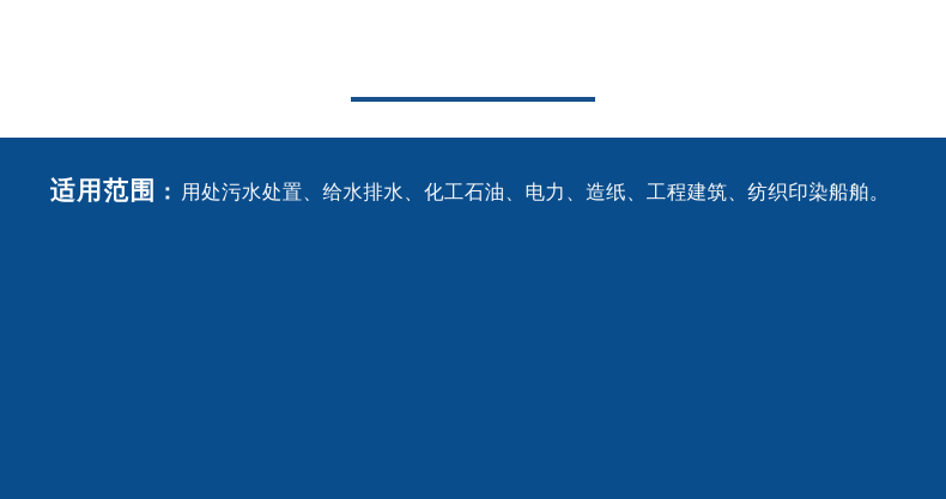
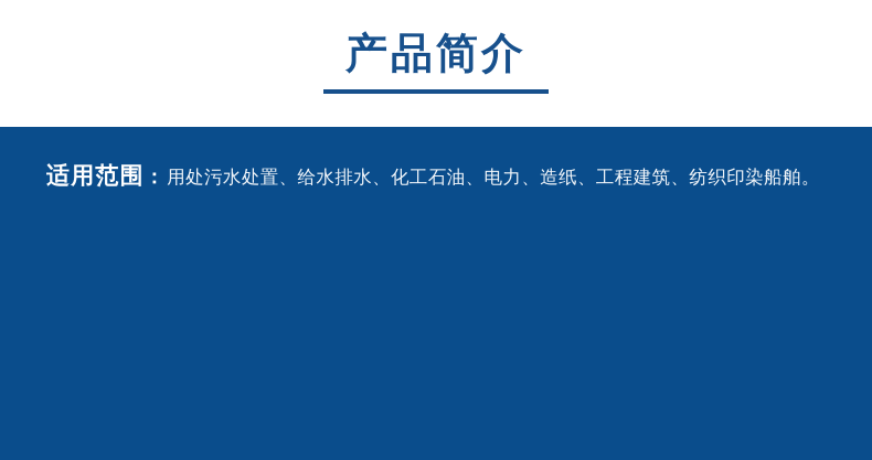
+ 产品简介
  适用范围：用处污水处置、给水排水、化工石油、电力、造纸、工程建筑、纺织印染船舶。
